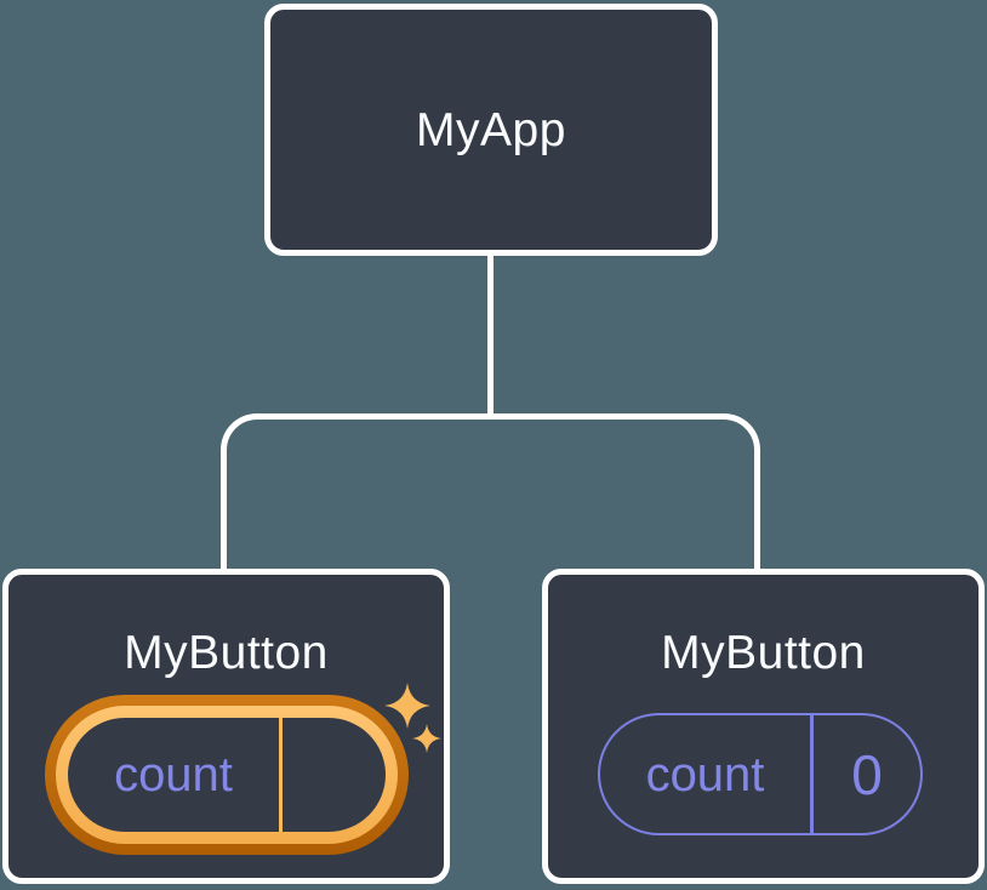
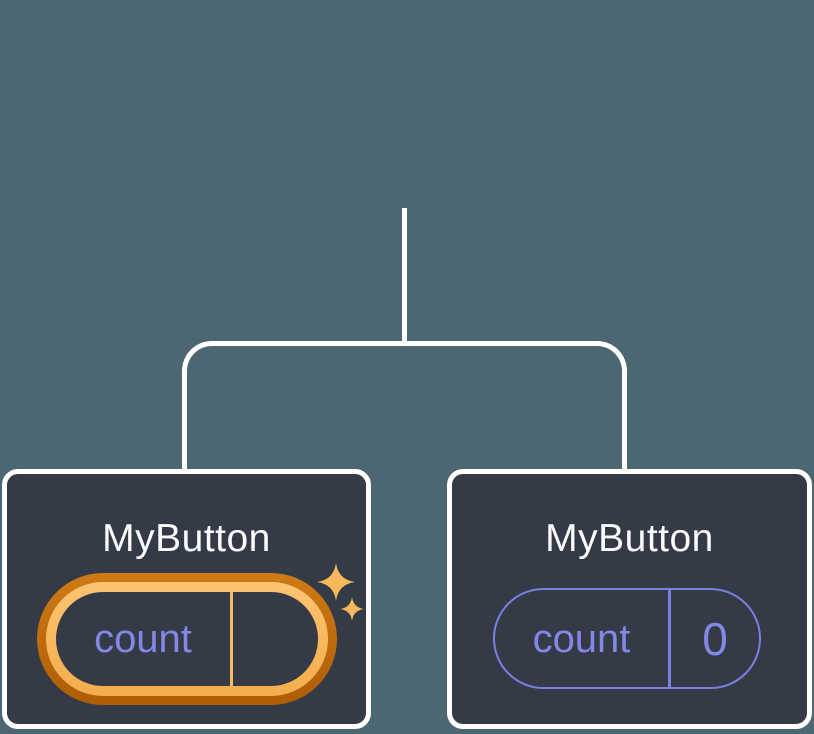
- MyApp
  MyButton
  count
  MyButton
  count
  0
